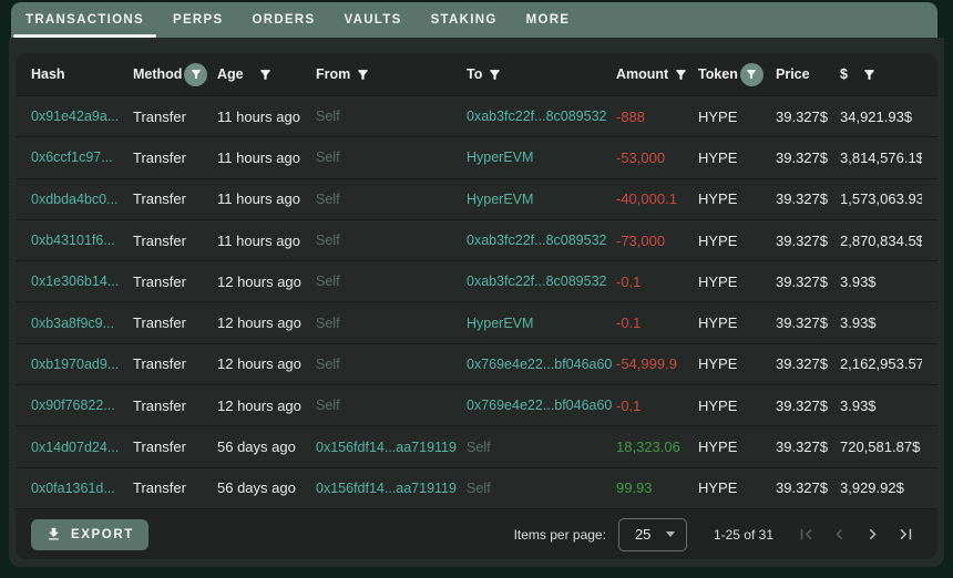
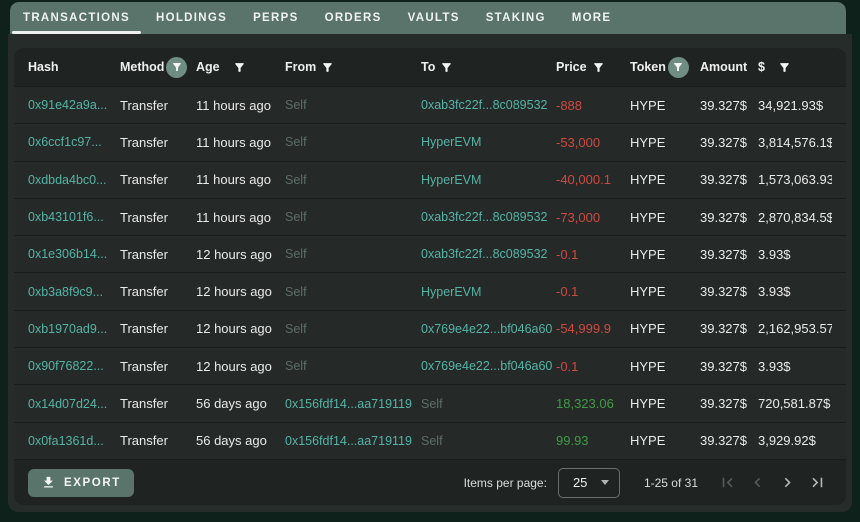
  TRANSACTIONS
+ HOLDINGS
  PERPS
  ORDERS
  VAULTS
  STAKING
  MORE
  Hash
  Method
  Age
  From
  To
- Amount
+ Price
  Token
- Price
+ Amount
  $
  0x91e42a9a...
  Transfer
  11 hours ago
  Self
  0xab3fc22f...8c089532
  -888
  HYPE
  39.327$
  34,921.93$
  0x6ccf1c97...
  Transfer
  11 hours ago
  Self
  HyperEVM
  -53,000
  HYPE
  39.327$
  3,814,576.1$
  0xdbda4bc0...
  Transfer
  11 hours ago
  Self
  HyperEVM
  -40,000.1
  HYPE
  39.327$
  1,573,063.93
  0xb43101f6...
  Transfer
  11 hours ago
  Self
  0xab3fc22f...8c089532
  -73,000
  HYPE
  39.327$
  2,870,834.5$
  0x1e306b14...
  Transfer
  12 hours ago
  Self
  0xab3fc22f...8c089532
  -0.1
  HYPE
  39.327$
  3.93$
  0xb3a8f9c9...
  Transfer
  12 hours ago
  Self
  HyperEVM
  -0.1
  HYPE
  39.327$
  3.93$
  0xb1970ad9...
  Transfer
  12 hours ago
  Self
  0x769e4e22...bf046a60
  -54,999.9
  HYPE
  39.327$
  2,162,953.57
  0x90f76822...
  Transfer
  12 hours ago
  Self
  0x769e4e22...bf046a60
  -0.1
  HYPE
  39.327$
  3.93$
  0x14d07d24...
  Transfer
  56 days ago
  0x156fdf14...aa719119
  Self
  18,323.06
  HYPE
  39.327$
  720,581.87$
  0x0fa1361d...
  Transfer
  56 days ago
  0x156fdf14...aa719119
  Self
  99.93
  HYPE
  39.327$
  3,929.92$
  EXPORT
  Items per page:
  25
  1-25 of 31
